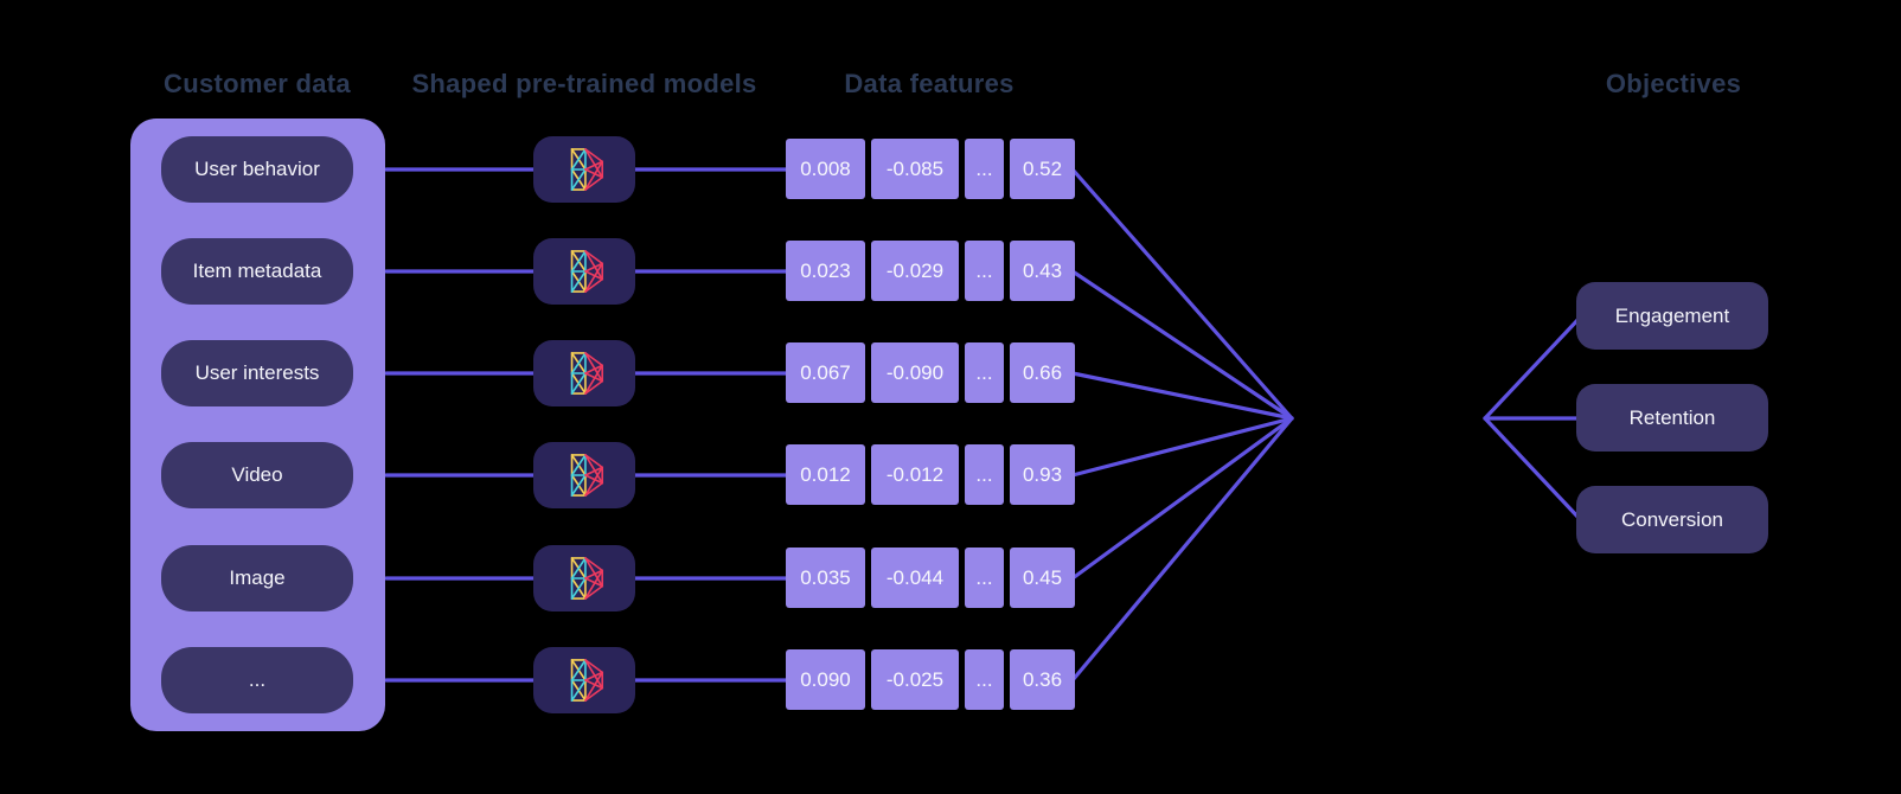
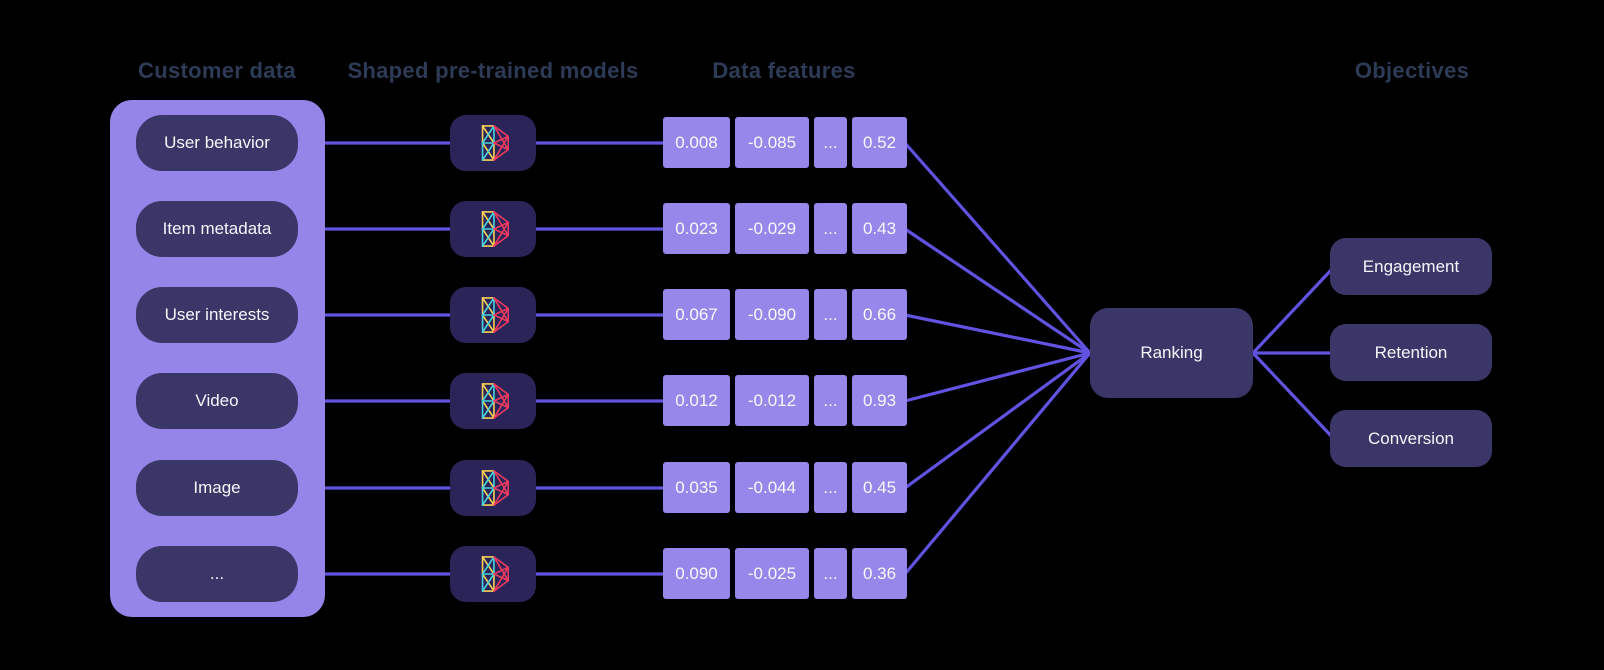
  Customer data
  Shaped pre-trained models
  Data features
  Objectives
  User behavior
  Item metadata
  User interests
  Video
  Image
  ...
  0.008
  -0.085
  ...
  0.52
  0.023
  -0.029
  ...
  0.43
  0.067
  -0.090
  ...
  0.66
  0.012
  -0.012
  ...
  0.93
  0.035
  -0.044
  ...
  0.45
  0.090
  -0.025
  ...
  0.36
+ Ranking
  Engagement
  Retention
  Conversion
